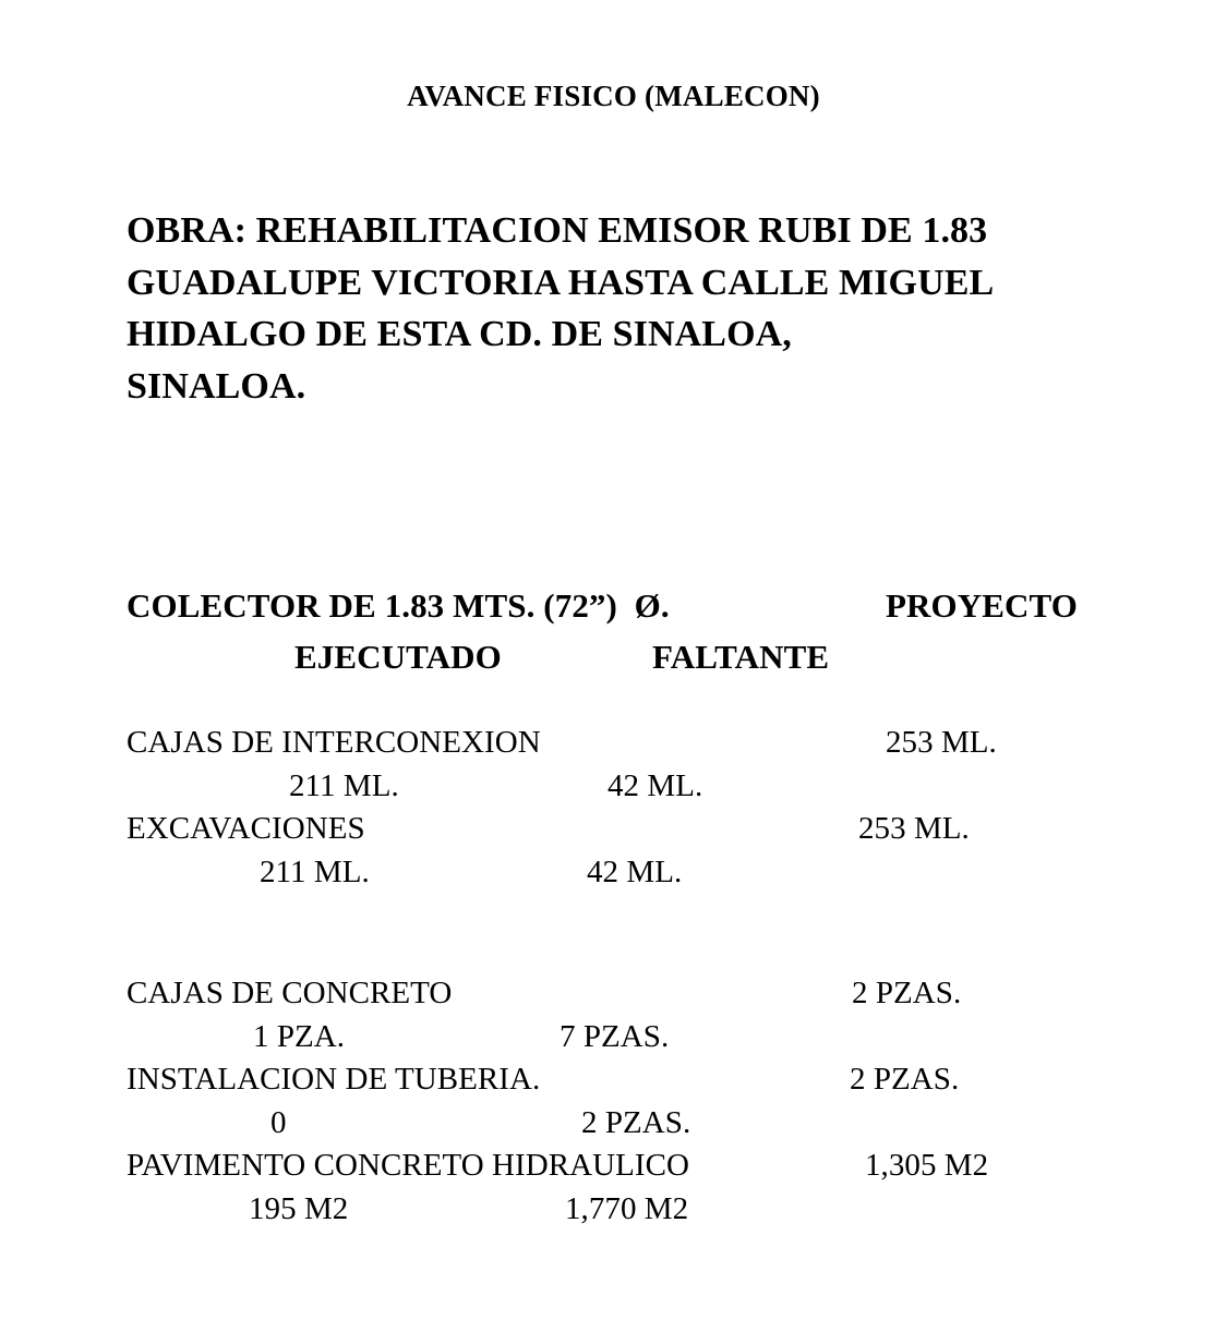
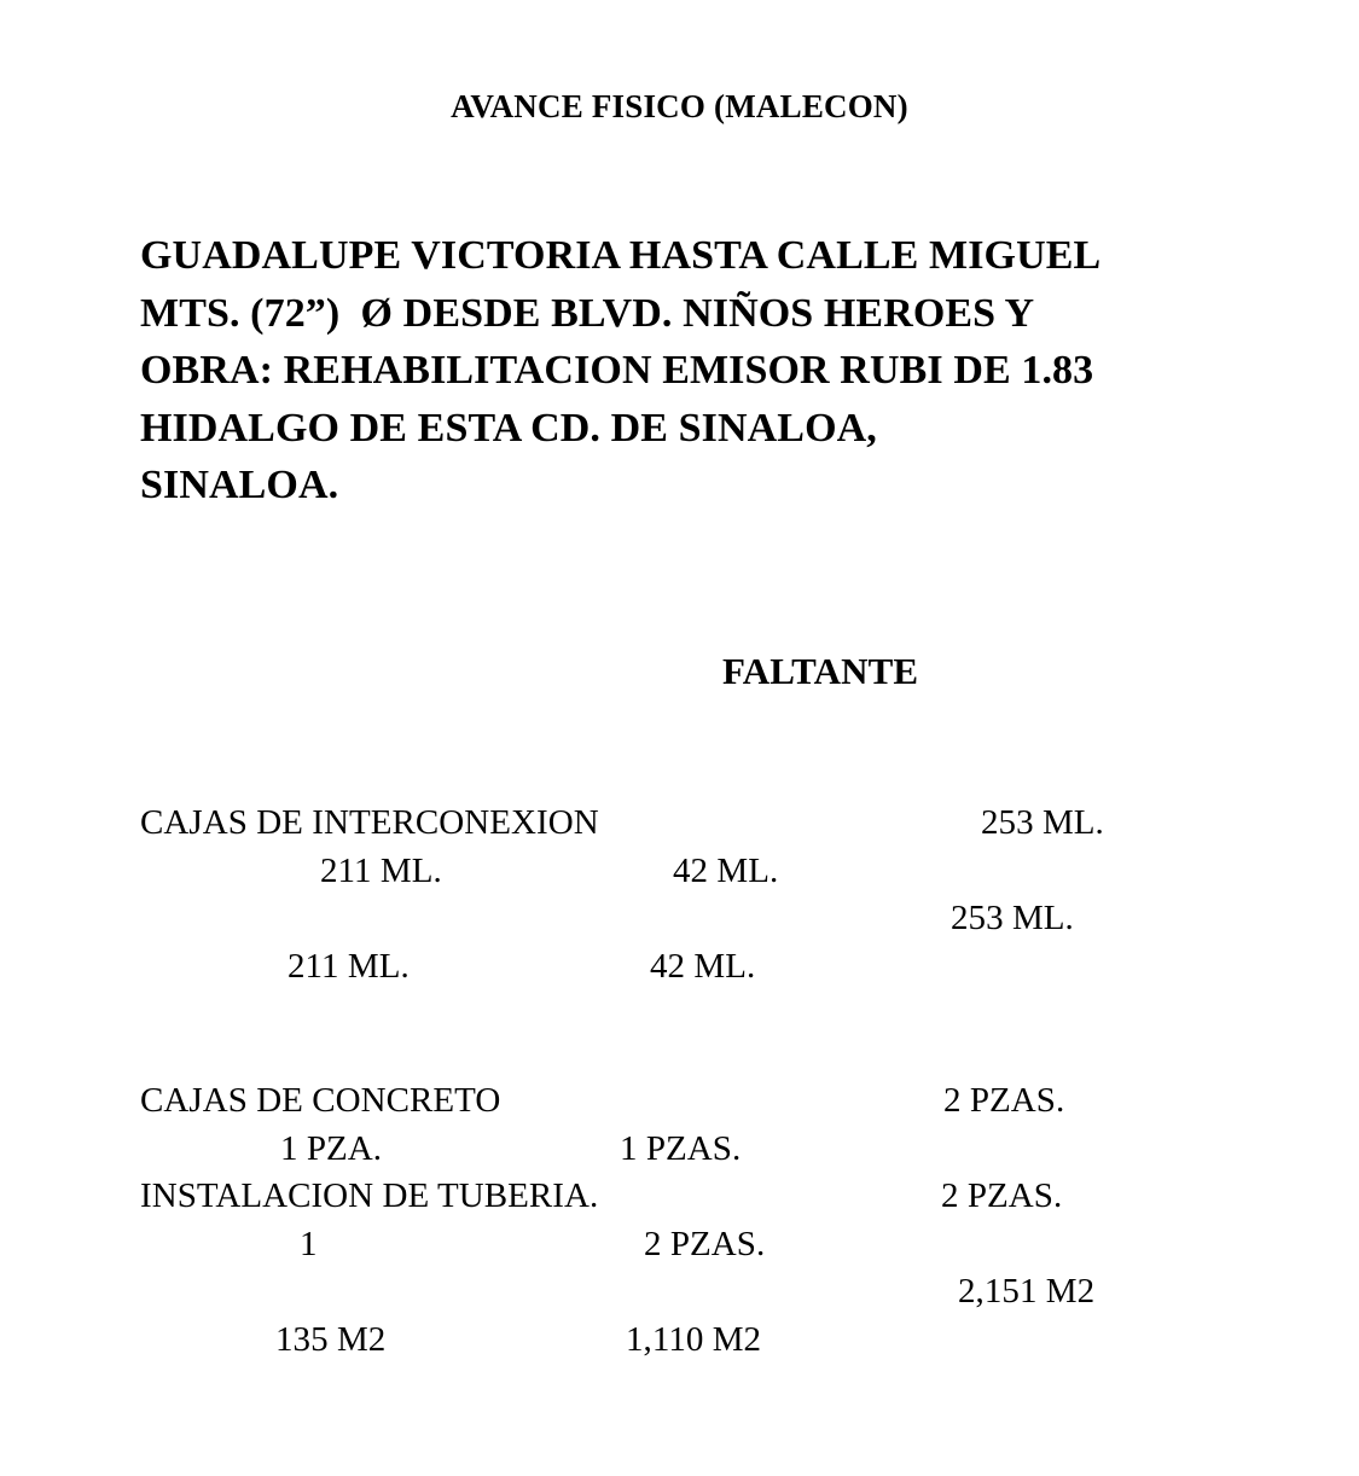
  AVANCE FISICO (MALECON)
- OBRA: REHABILITACION EMISOR RUBI DE 1.83
+ GUADALUPE VICTORIA HASTA CALLE MIGUEL
+ MTS. (72”) Ø DESDE BLVD. NIÑOS HEROES Y
- GUADALUPE VICTORIA HASTA CALLE MIGUEL
+ OBRA: REHABILITACION EMISOR RUBI DE 1.83
  HIDALGO DE ESTA CD. DE SINALOA,
  SINALOA.
- COLECTOR DE 1.83 MTS. (72”) Ø.
- PROYECTO
- EJECUTADO
  FALTANTE
  CAJAS DE INTERCONEXION
  253 ML.
  211 ML.
  42 ML.
- EXCAVACIONES
  253 ML.
  211 ML.
  42 ML.
  CAJAS DE CONCRETO
  2 PZAS.
  1 PZA.
- 7 PZAS.
+ 1 PZAS.
  INSTALACION DE TUBERIA.
  2 PZAS.
- 0
+ 1
  2 PZAS.
- PAVIMENTO CONCRETO HIDRAULICO
- 1,305 M2
+ 2,151 M2
- 195 M2
+ 135 M2
- 1,770 M2
+ 1,110 M2
